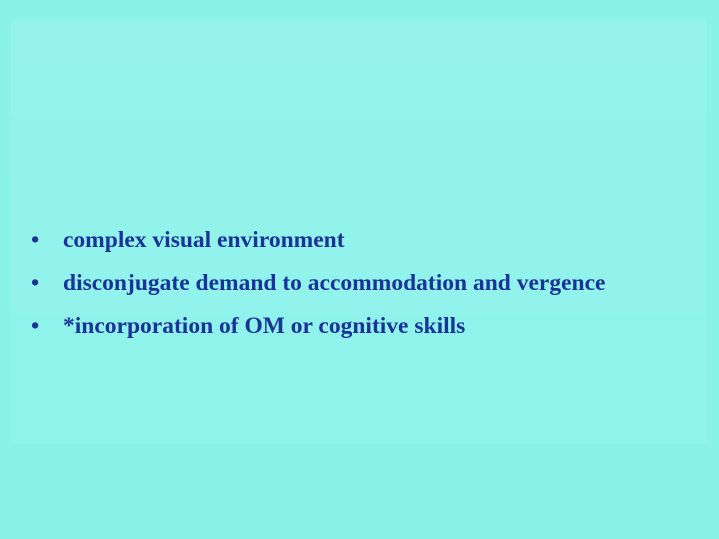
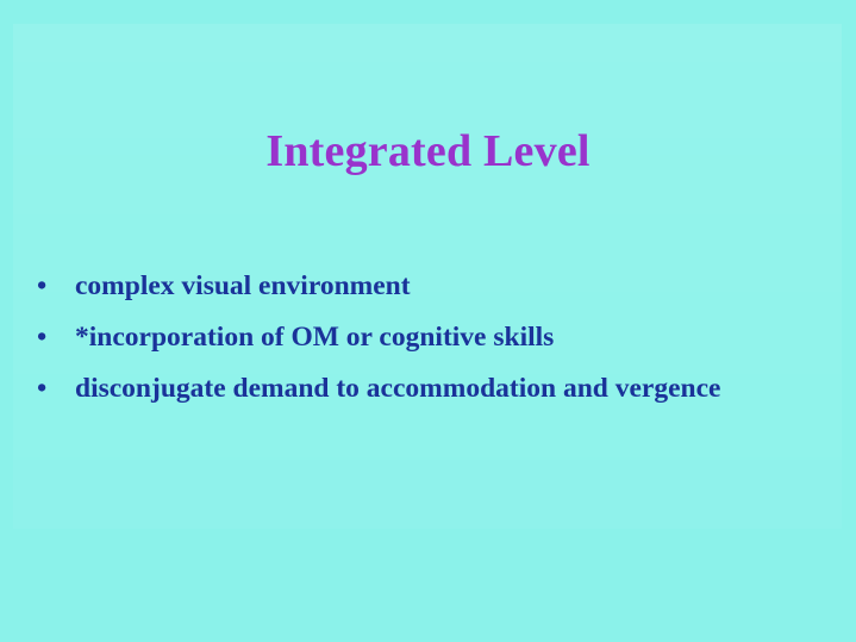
+ Integrated Level
  •
  complex visual environment
  •
- disconjugate demand to accommodation and vergence
+ *incorporation of OM or cognitive skills
  •
- *incorporation of OM or cognitive skills
+ disconjugate demand to accommodation and vergence
